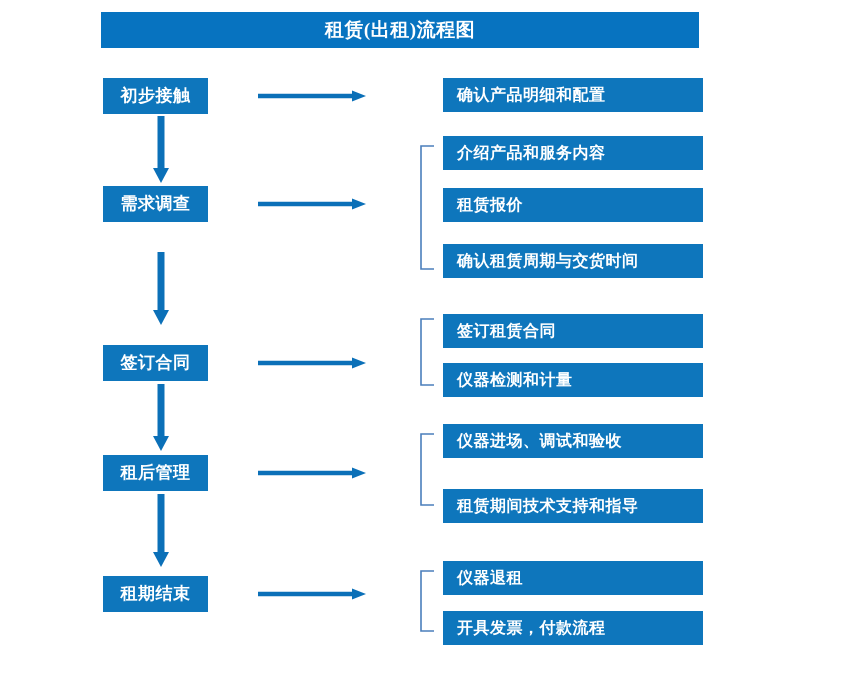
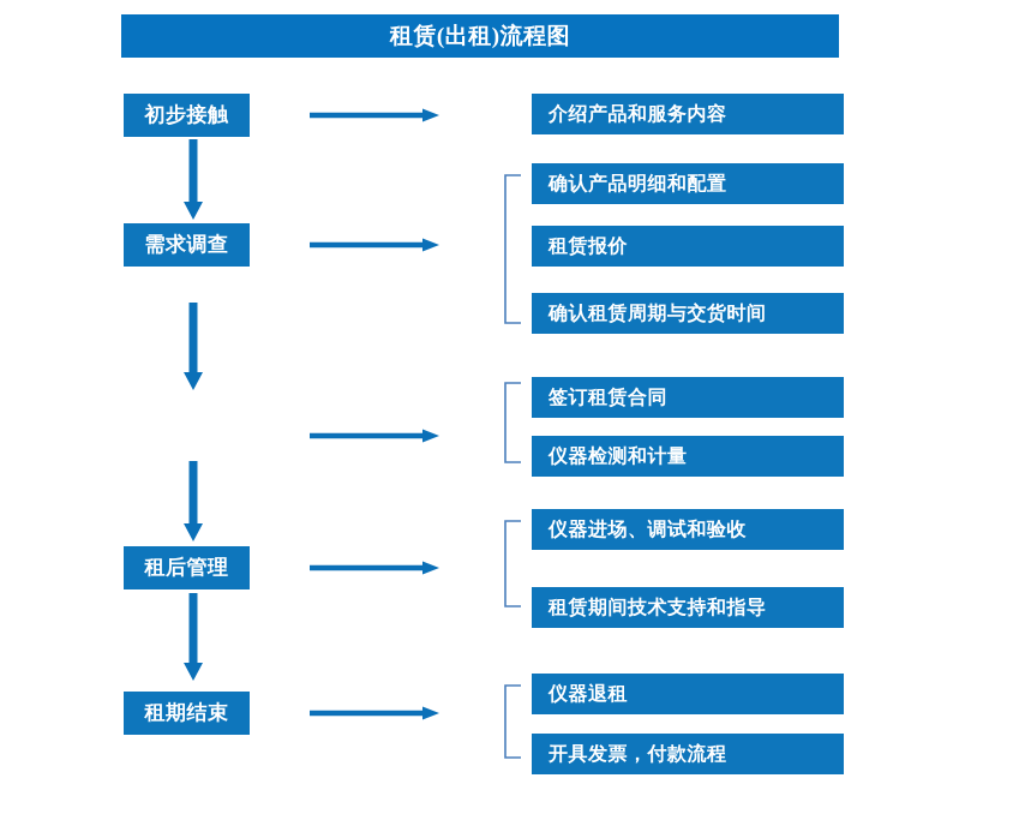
  租赁(出租)流程图
  初步接触
- 确认产品明细和配置
+ 介绍产品和服务内容
  需求调查
- 介绍产品和服务内容
+ 确认产品明细和配置
  租赁报价
  确认租赁周期与交货时间
- 签订合同
  签订租赁合同
  仪器检测和计量
  租后管理
  仪器进场、调试和验收
  租赁期间技术支持和指导
  租期结束
  仪器退租
  开具发票，付款流程
